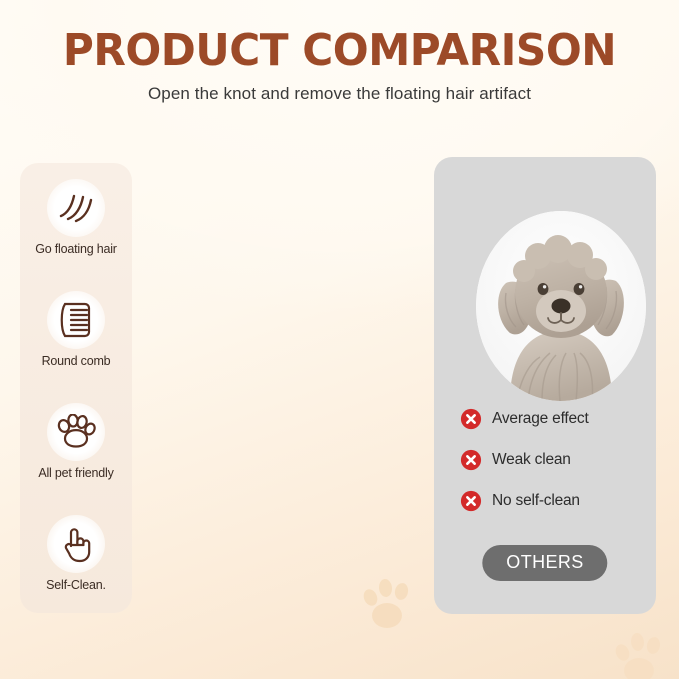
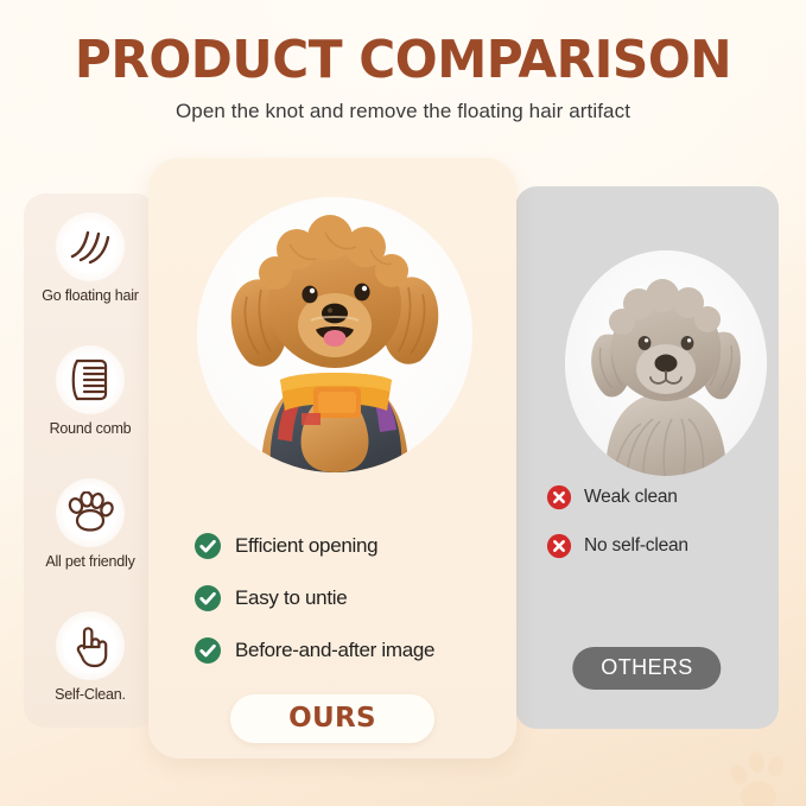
  PRODUCT COMPARISON
  Open the knot and remove the floating hair artifact
  Go floating hair
  Round comb
  All pet friendly
  Self-Clean.
- Average effect
  Weak clean
  No self-clean
  OTHERS
+ Efficient opening
+ Easy to untie
+ Before-and-after image
+ OURS
